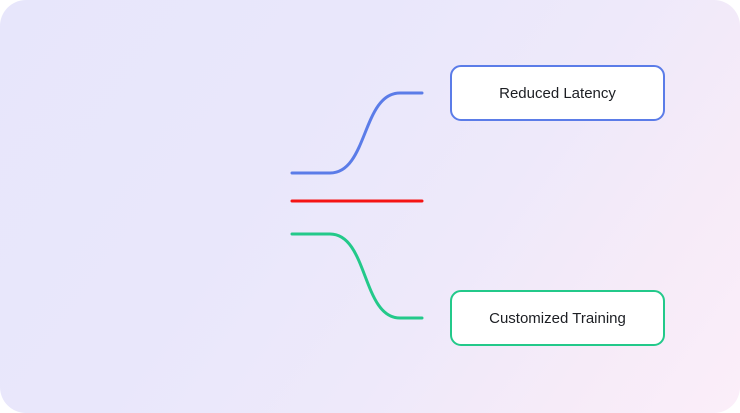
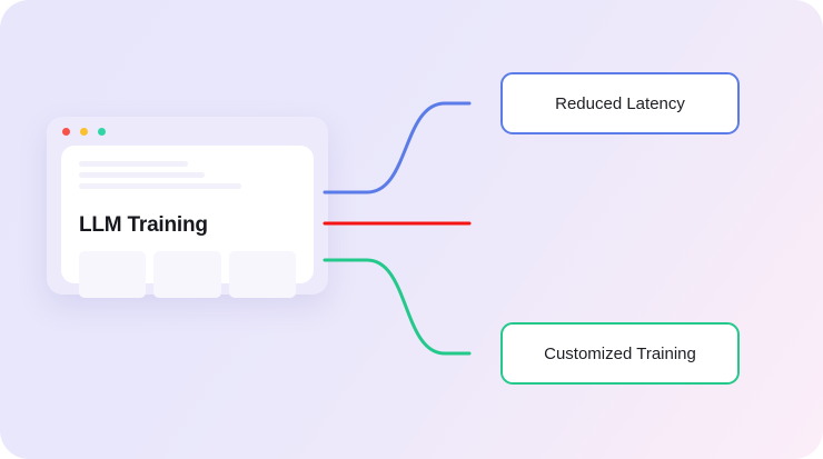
+ LLM Training
  Reduced Latency
  Customized Training
